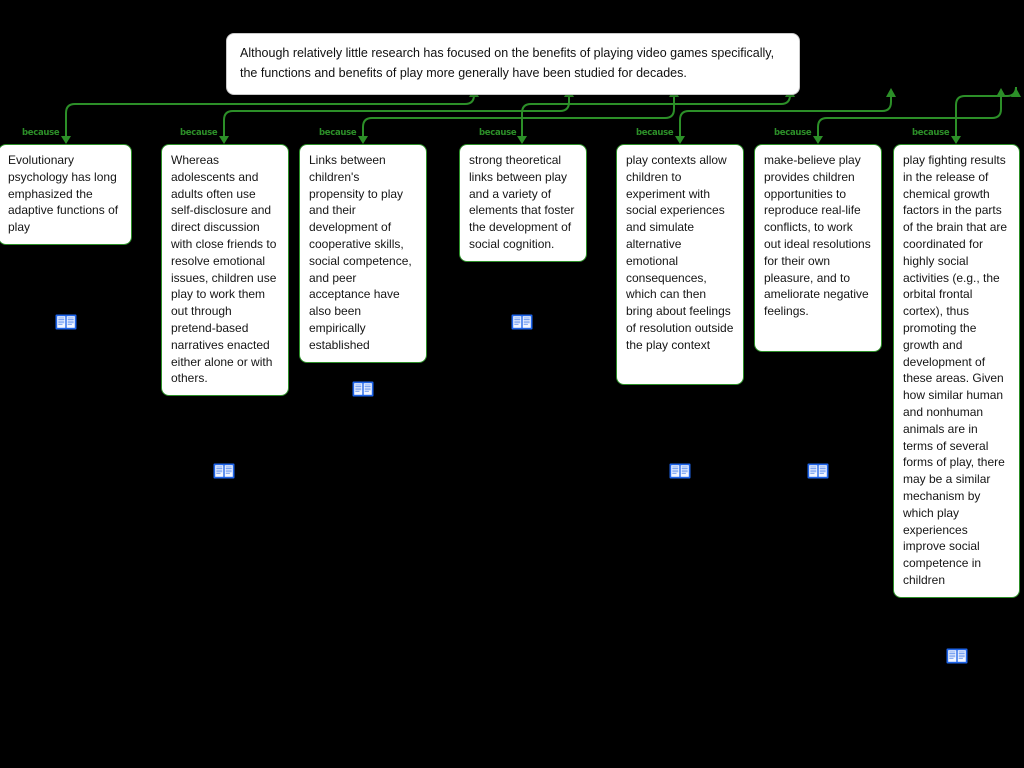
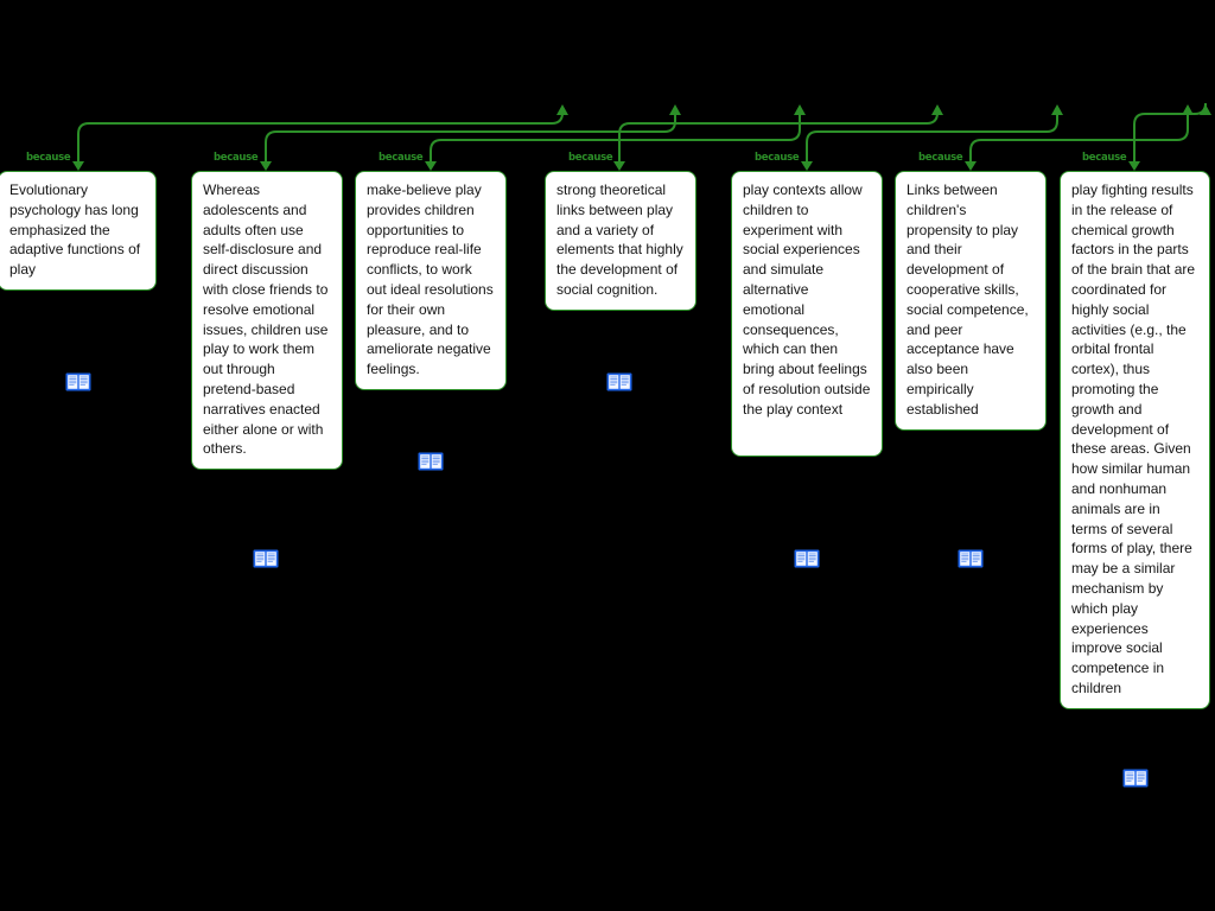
- Although relatively little research has focused on the benefits of playing video games specifically, the functions and benefits of play more generally have been studied for decades.
  because
  Evolutionary psychology has long emphasized the adaptive functions of play
  because
  Whereas adolescents and adults often use self-disclosure and direct discussion with close friends to resolve emotional issues, children use play to work them out through pretend-based narratives enacted either alone or with others.
  because
- Links between children's propensity to play and their development of cooperative skills, social competence, and peer acceptance have also been empirically established
+ make-believe play provides children opportunities to reproduce real-life conflicts, to work out ideal resolutions for their own pleasure, and to ameliorate negative feelings.
  because
- strong theoretical links between play and a variety of elements that foster the development of social cognition.
+ strong theoretical links between play and a variety of elements that highly the development of social cognition.
  because
  play contexts allow children to experiment with social experiences and simulate alternative emotional consequences, which can then bring about feelings of resolution outside the play context
  because
- make-believe play provides children opportunities to reproduce real-life conflicts, to work out ideal resolutions for their own pleasure, and to ameliorate negative feelings.
+ Links between children's propensity to play and their development of cooperative skills, social competence, and peer acceptance have also been empirically established
  because
  play fighting results in the release of chemical growth factors in the parts of the brain that are coordinated for highly social activities (e.g., the orbital frontal cortex), thus promoting the growth and development of these areas. Given how similar human and nonhuman animals are in terms of several forms of play, there may be a similar mechanism by which play experiences improve social competence in children
